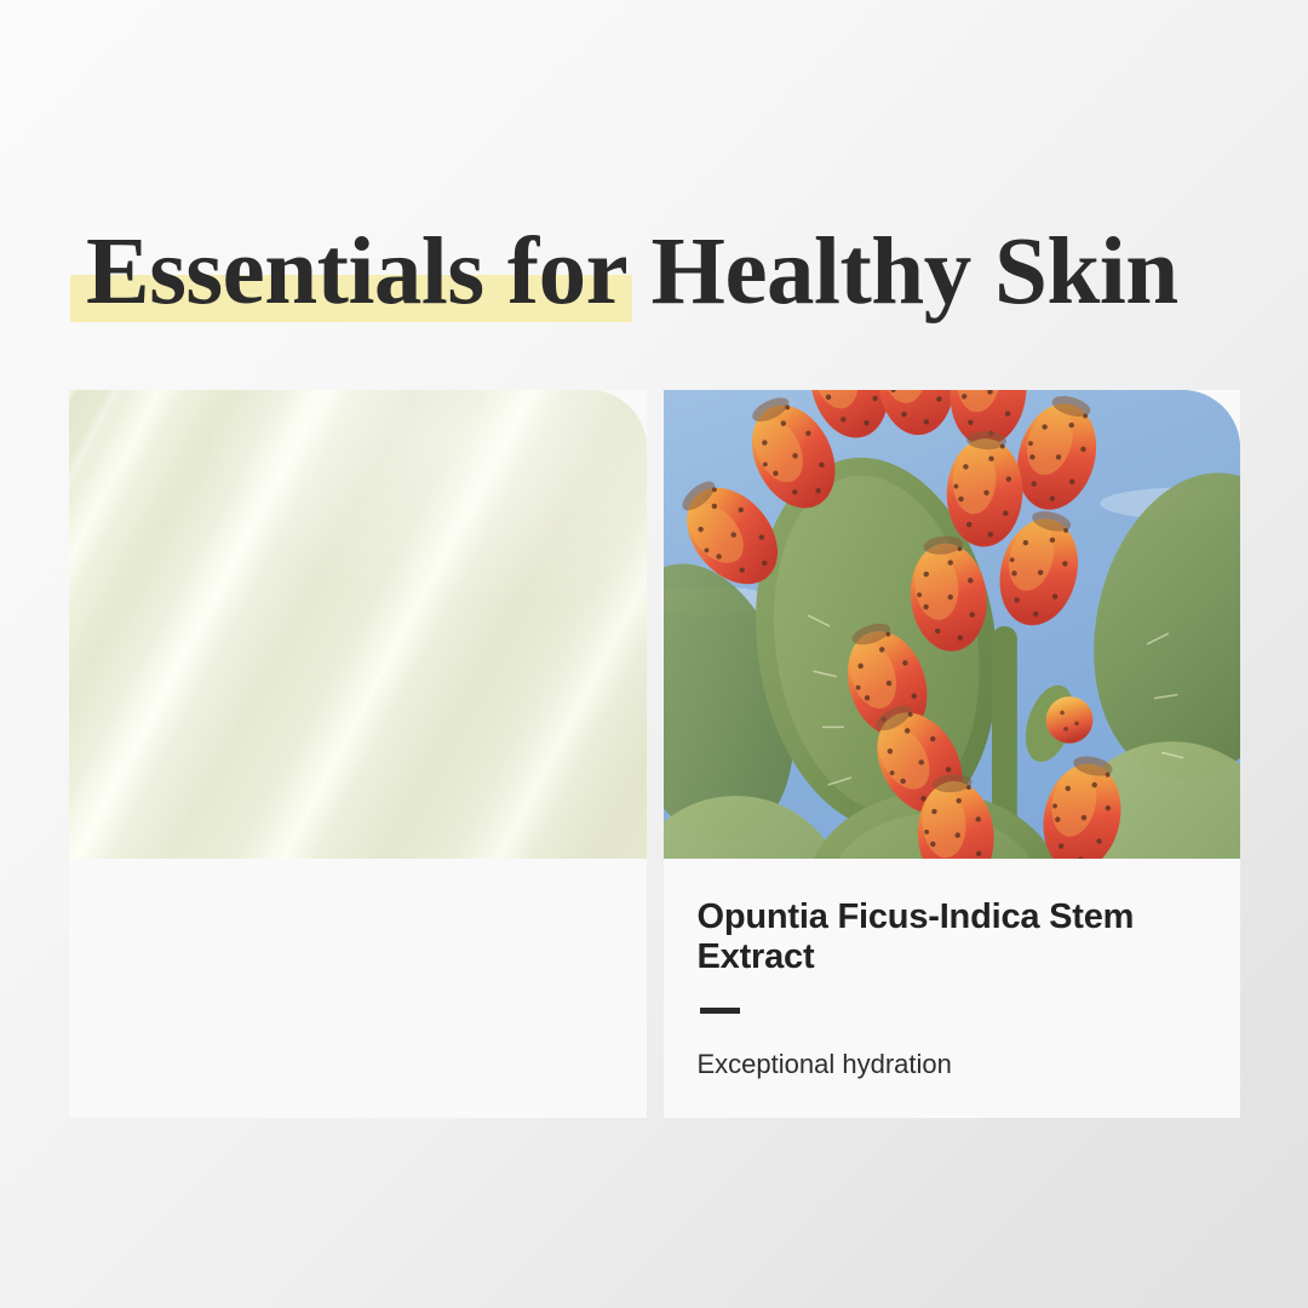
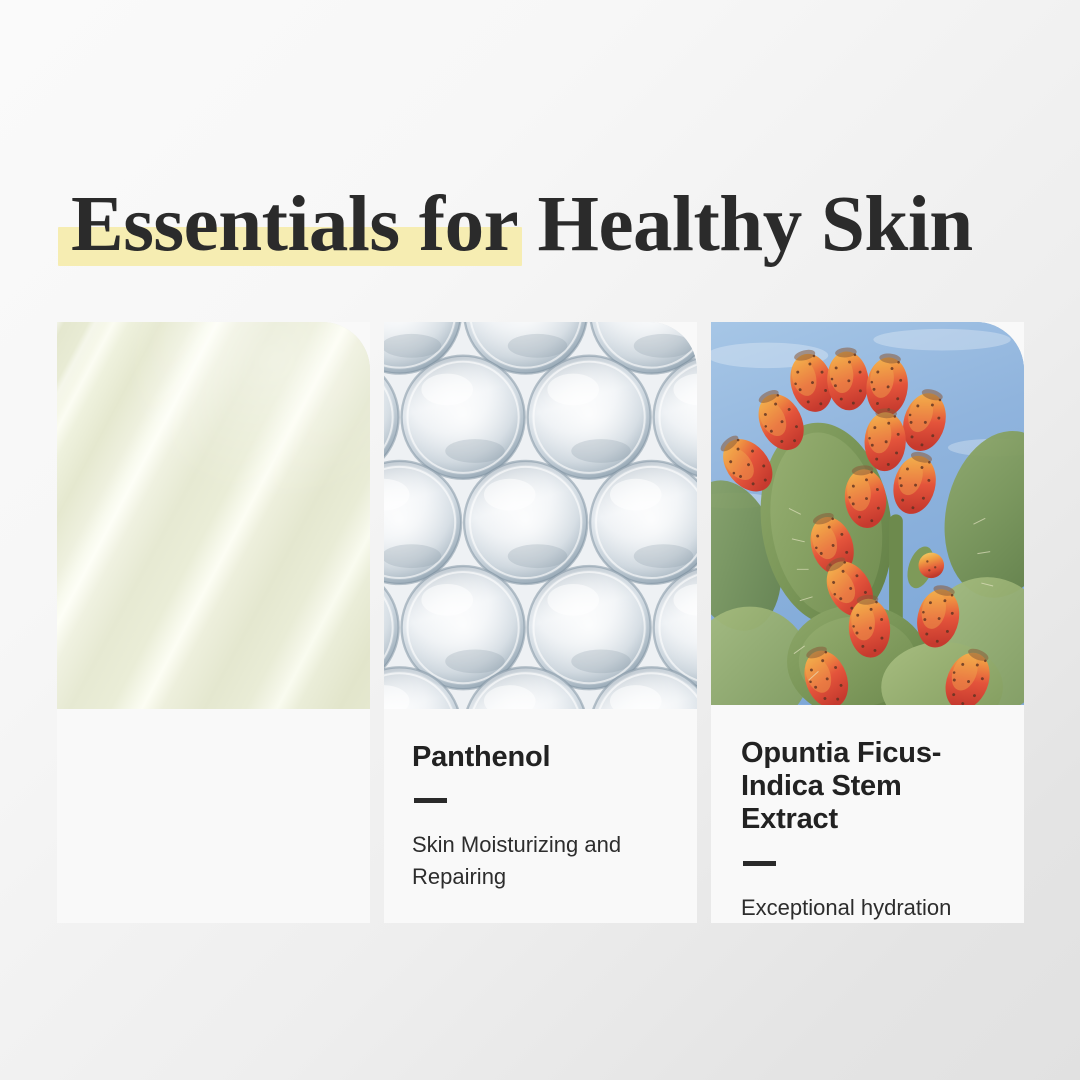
  Essentials for Healthy Skin
+ Panthenol
+ Skin Moisturizing and Repairing
  Opuntia Ficus-Indica Stem Extract
  Exceptional hydration
